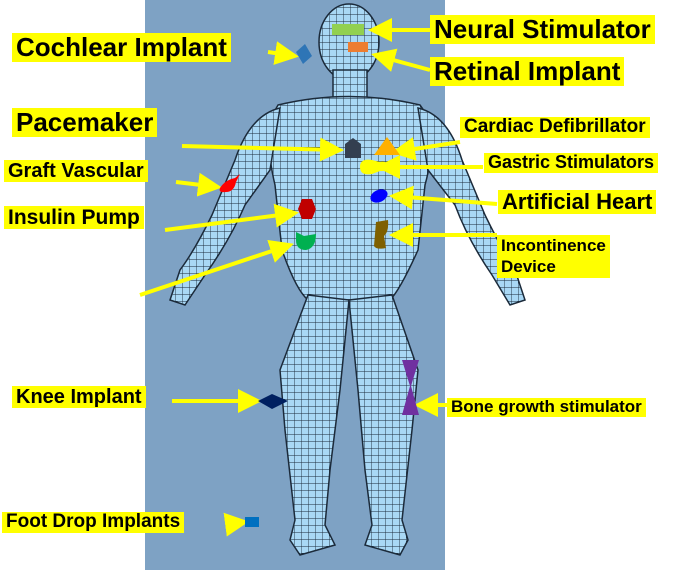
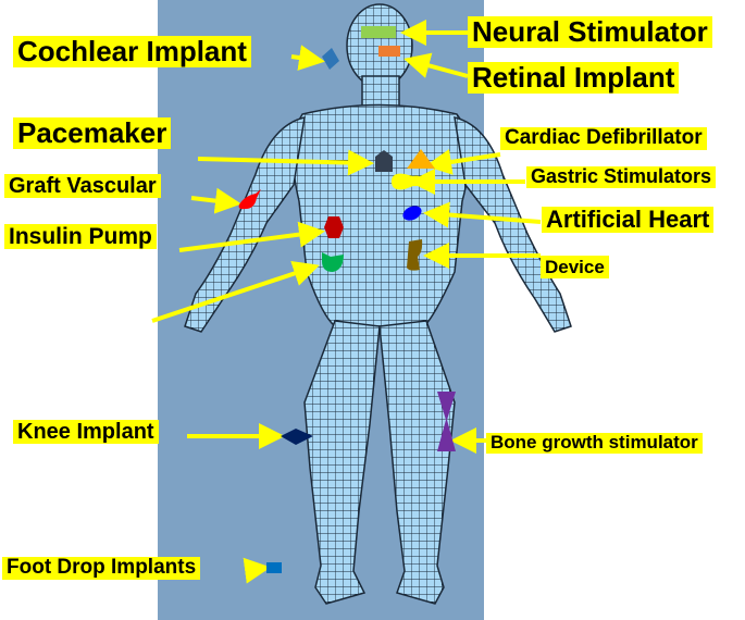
  Cochlear Implant
  Neural Stimulator
  Retinal Implant
  Pacemaker
  Cardiac Defibrillator
  Gastric Stimulators
  Graft Vascular
  Artificial Heart
  Insulin Pump
- Incontinence
  Device
  Knee Implant
  Bone growth stimulator
  Foot Drop Implants
